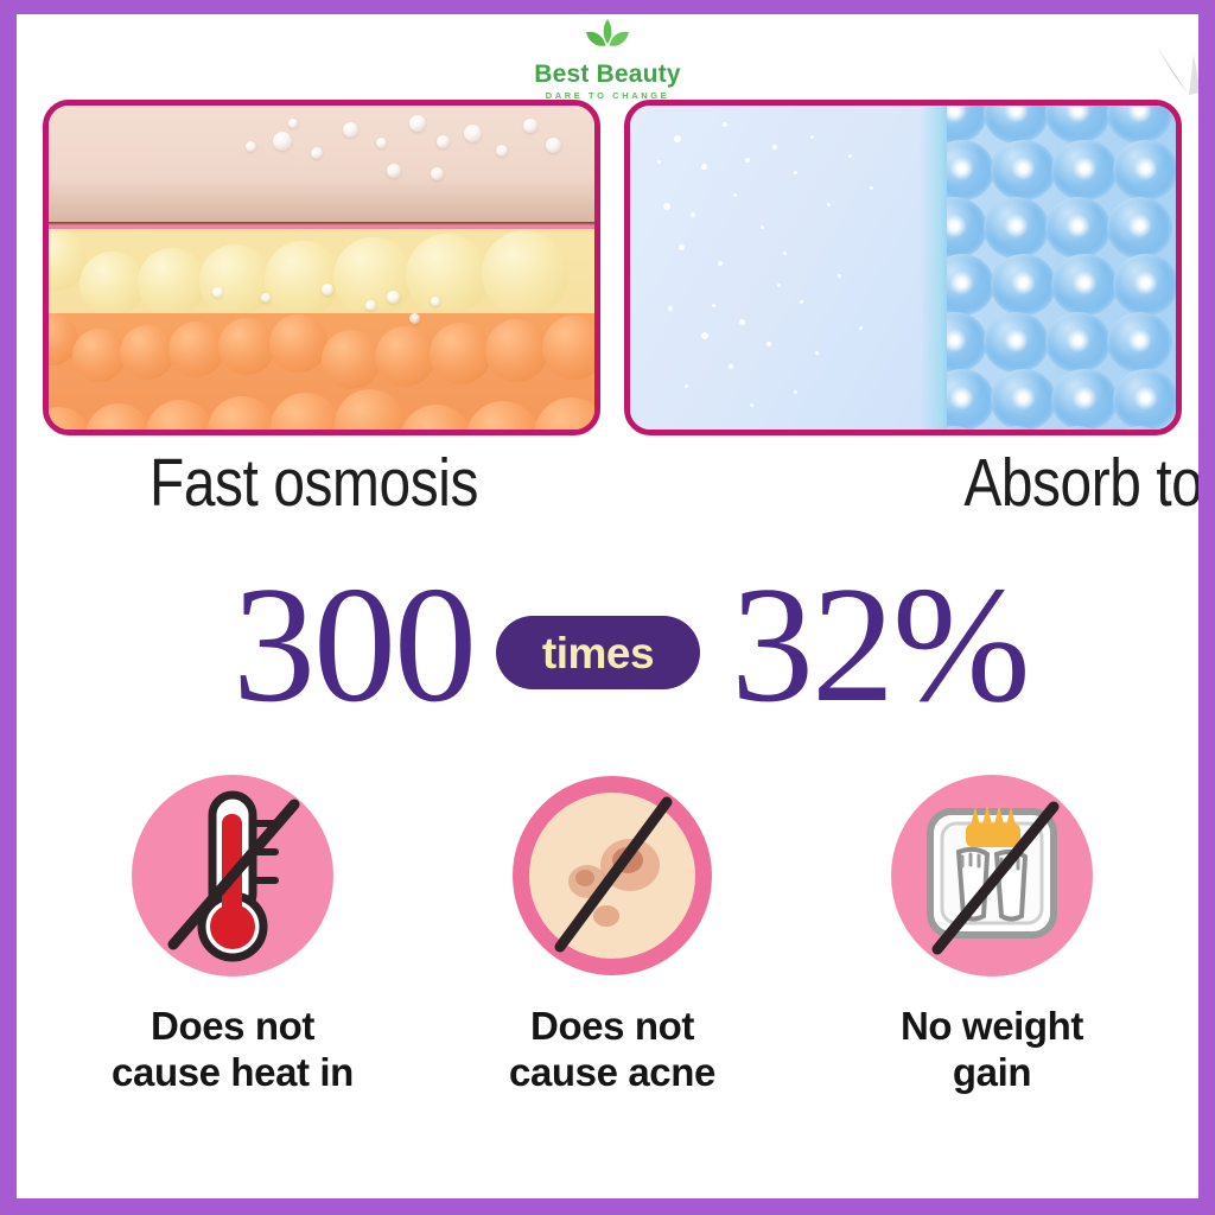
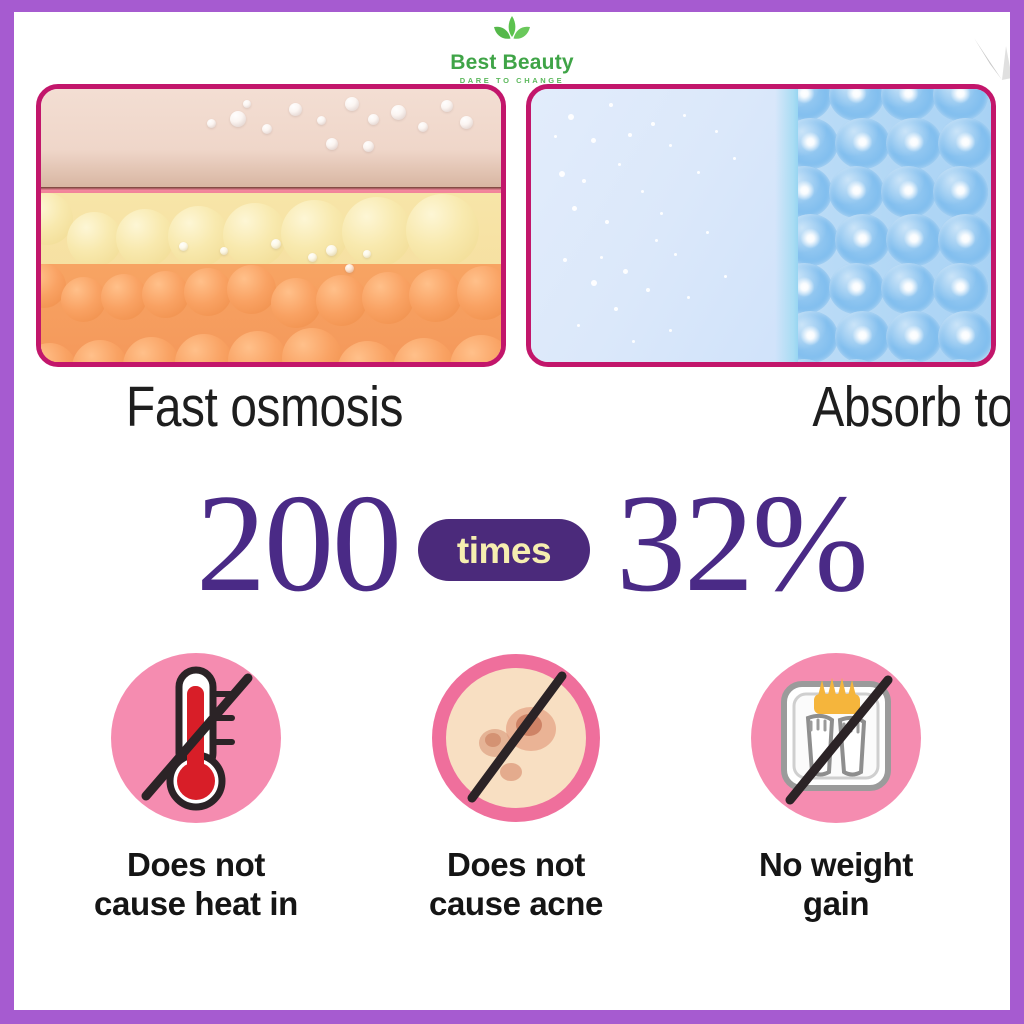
  Best Beauty
  DARE TO CHANGE
  Fast osmosis
  Absorb to
- 300
+ 200
  times
  32%
  Does not
  cause heat in
  Does not
  cause acne
  No weight
  gain
